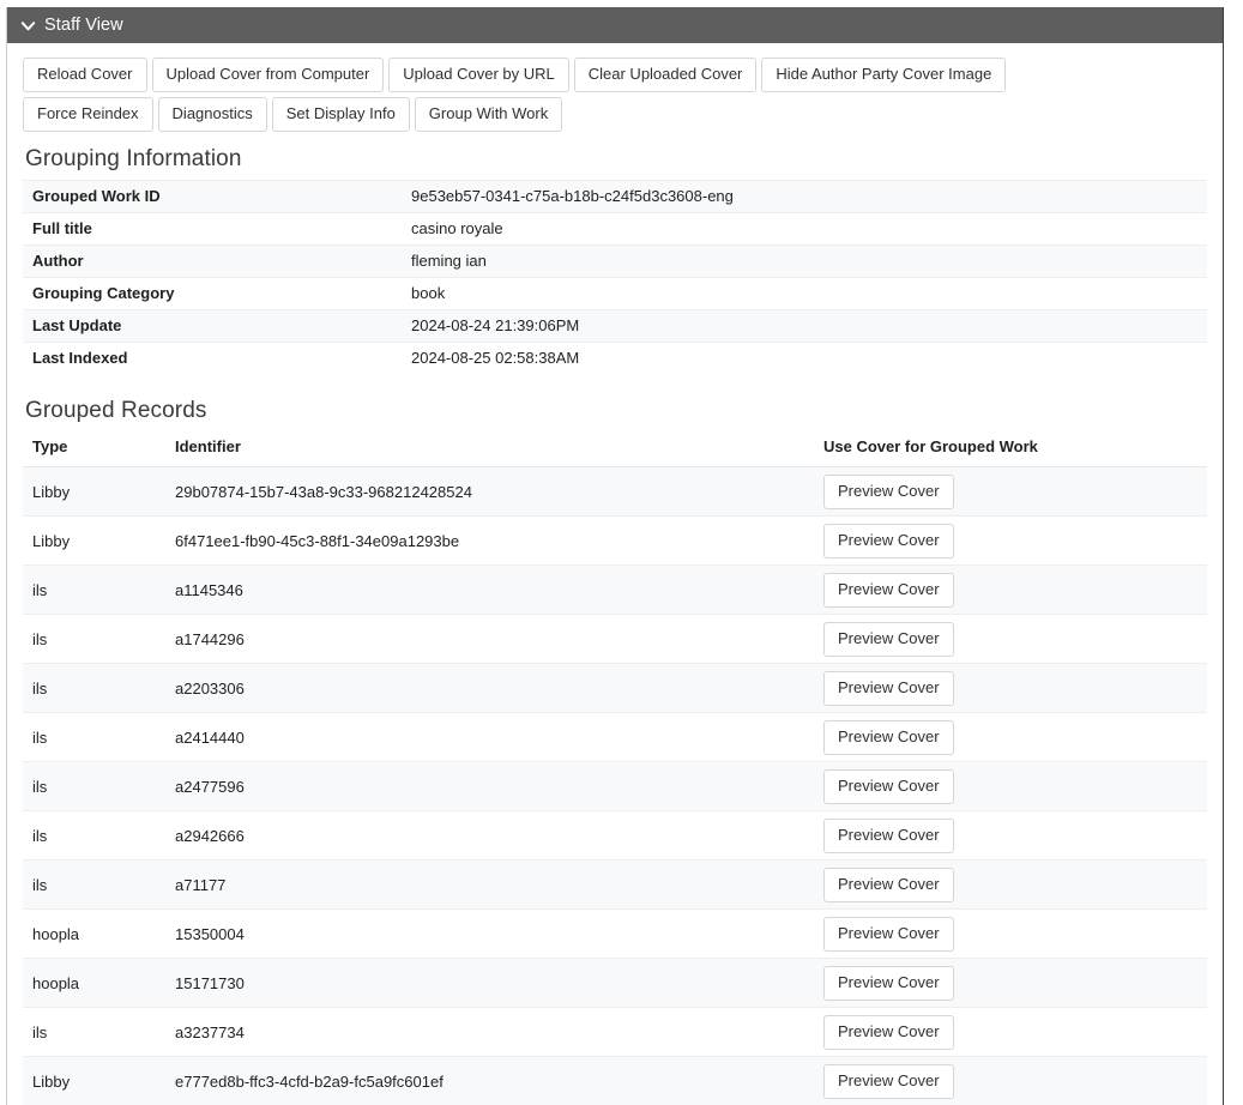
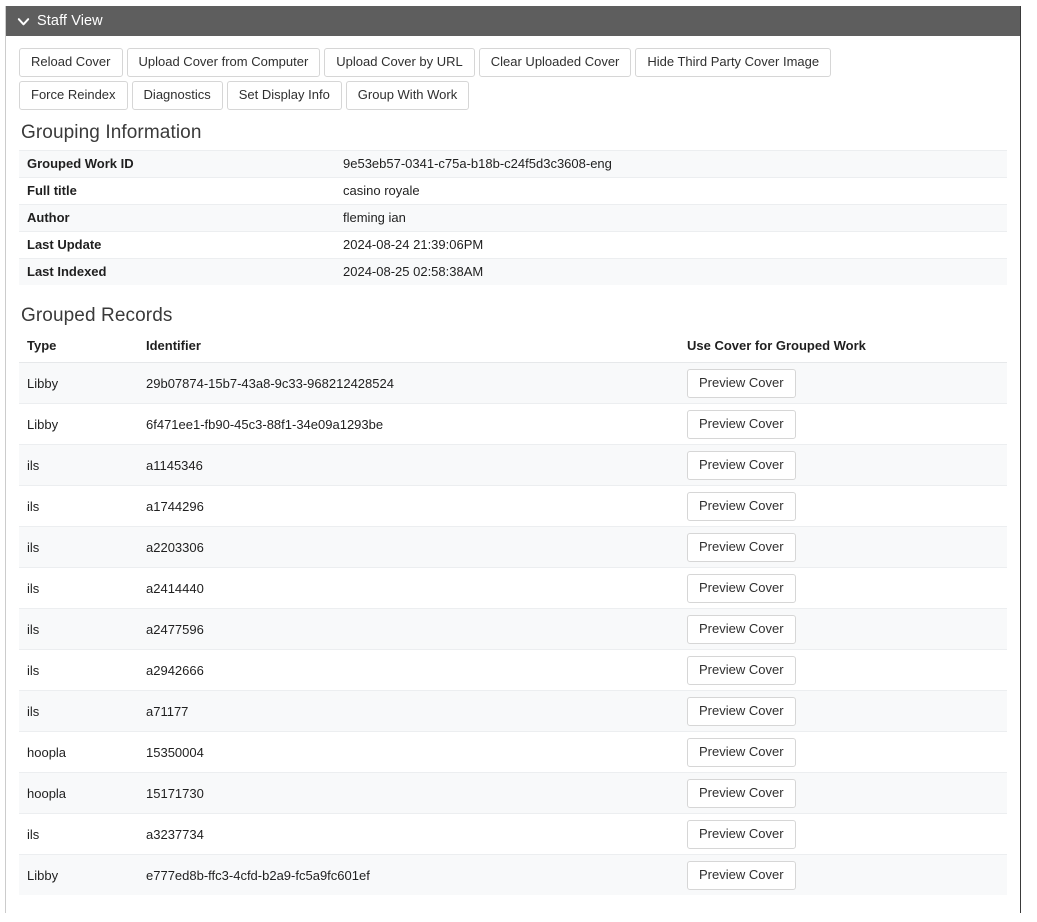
  Staff View
  Reload Cover
  Upload Cover from Computer
  Upload Cover by URL
  Clear Uploaded Cover
- Hide Author Party Cover Image
+ Hide Third Party Cover Image
  Force Reindex
  Diagnostics
  Set Display Info
  Group With Work
  Grouping Information
  Grouped Work ID	9e53eb57-0341-c75a-b18b-c24f5d3c3608-eng
  Full title	casino royale
  Author	fleming ian
- Grouping Category	book
  Last Update	2024-08-24 21:39:06PM
  Last Indexed	2024-08-25 02:58:38AM
  Grouped Records
  Type	Identifier	Use Cover for Grouped Work
  Libby	29b07874-15b7-43a8-9c33-968212428524	Preview Cover
  Libby	6f471ee1-fb90-45c3-88f1-34e09a1293be	Preview Cover
  ils	a1145346	Preview Cover
  ils	a1744296	Preview Cover
  ils	a2203306	Preview Cover
  ils	a2414440	Preview Cover
  ils	a2477596	Preview Cover
  ils	a2942666	Preview Cover
  ils	a71177	Preview Cover
  hoopla	15350004	Preview Cover
  hoopla	15171730	Preview Cover
  ils	a3237734	Preview Cover
  Libby	e777ed8b-ffc3-4cfd-b2a9-fc5a9fc601ef	Preview Cover
